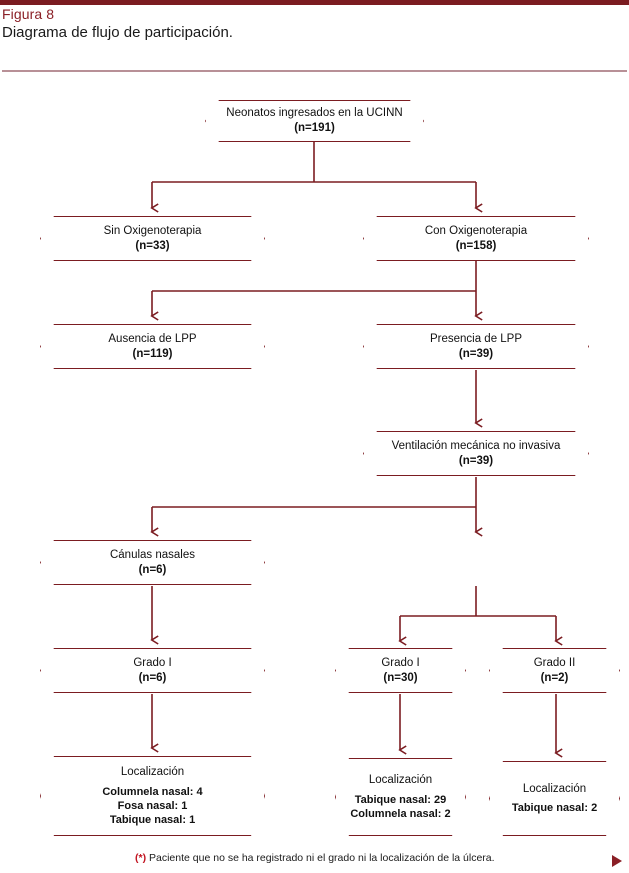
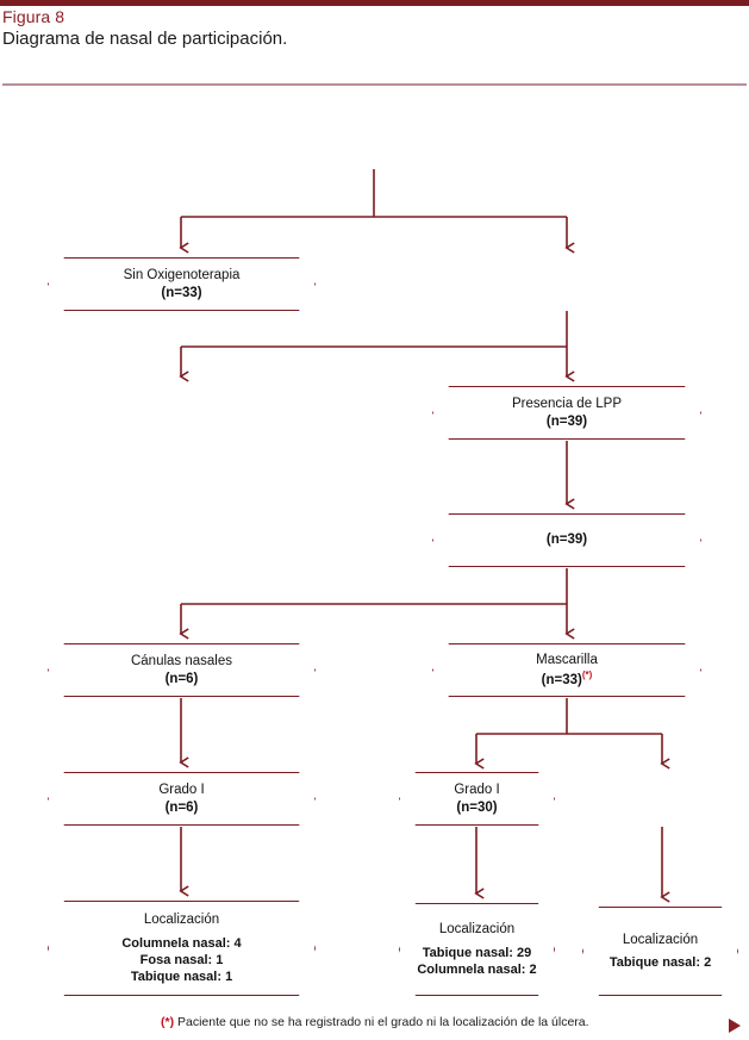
  Figura 8
- Diagrama de flujo de participación.
+ Diagrama de nasal de participación.
- Neonatos ingresados en la UCINN
- (n=191)
  Sin Oxigenoterapia
  (n=33)
- Con Oxigenoterapia
- (n=158)
- Ausencia de LPP
- (n=119)
  Presencia de LPP
  (n=39)
- Ventilación mecánica no invasiva
  (n=39)
  Cánulas nasales
  (n=6)
+ Mascarilla
+ (n=33)(*)
  Grado I
  (n=6)
  Grado I
  (n=30)
- Grado II
- (n=2)
  Localización
  Columnela nasal: 4
  Fosa nasal: 1
  Tabique nasal: 1
  Localización
  Tabique nasal: 29
  Columnela nasal: 2
  Localización
  Tabique nasal: 2
  (*) Paciente que no se ha registrado ni el grado ni la localización de la úlcera.
